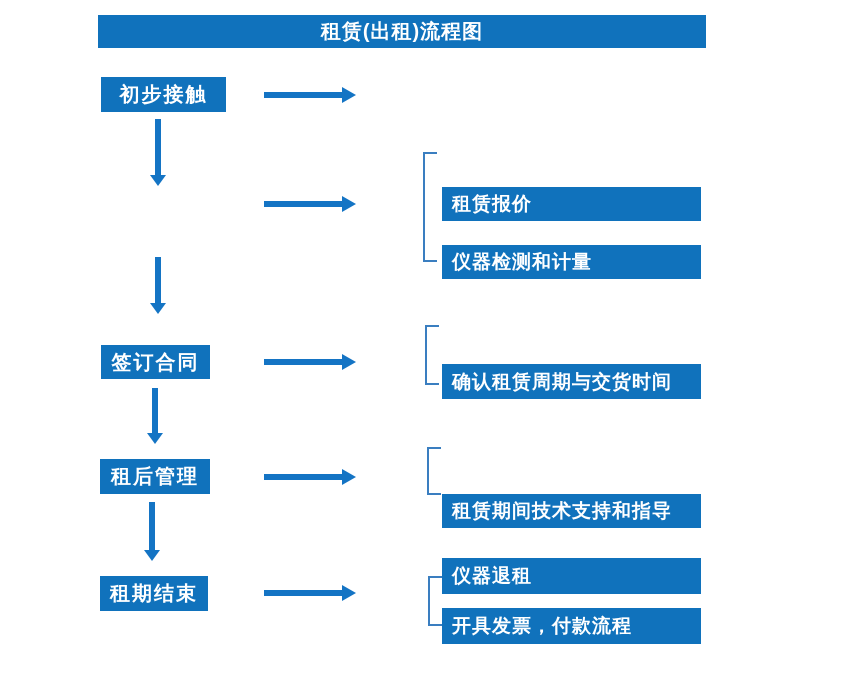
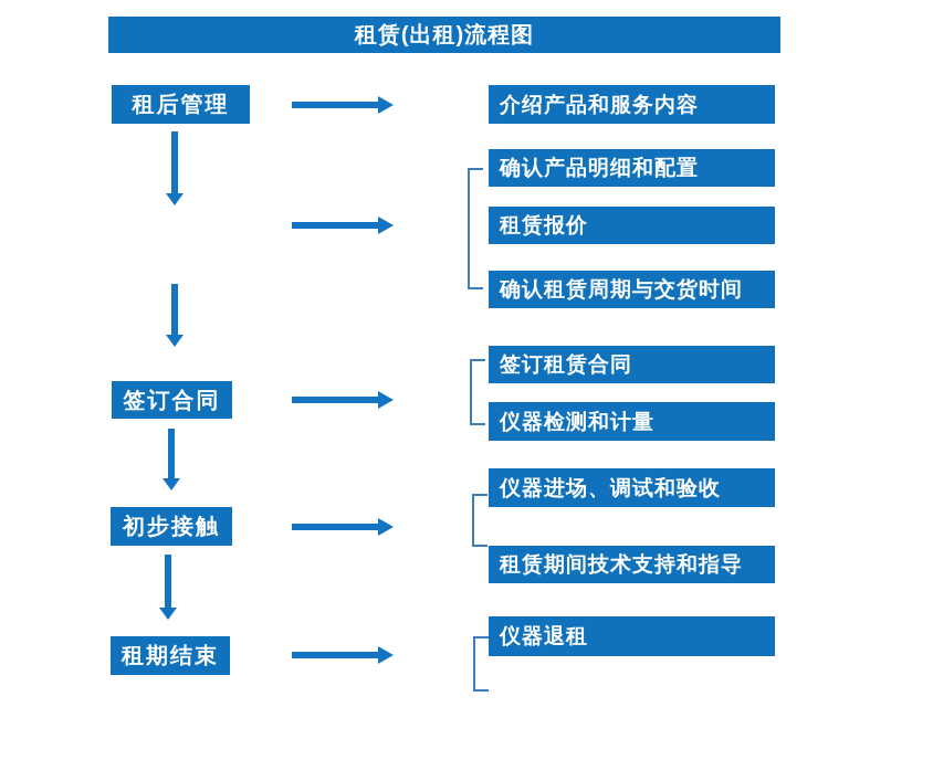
  租赁(出租)流程图
- 初步接触
+ 租后管理
  签订合同
- 租后管理
+ 初步接触
  租期结束
+ 介绍产品和服务内容
+ 确认产品明细和配置
  租赁报价
- 仪器检测和计量
+ 确认租赁周期与交货时间
+ 签订租赁合同
- 确认租赁周期与交货时间
+ 仪器检测和计量
+ 仪器进场、调试和验收
  租赁期间技术支持和指导
  仪器退租
- 开具发票，付款流程
